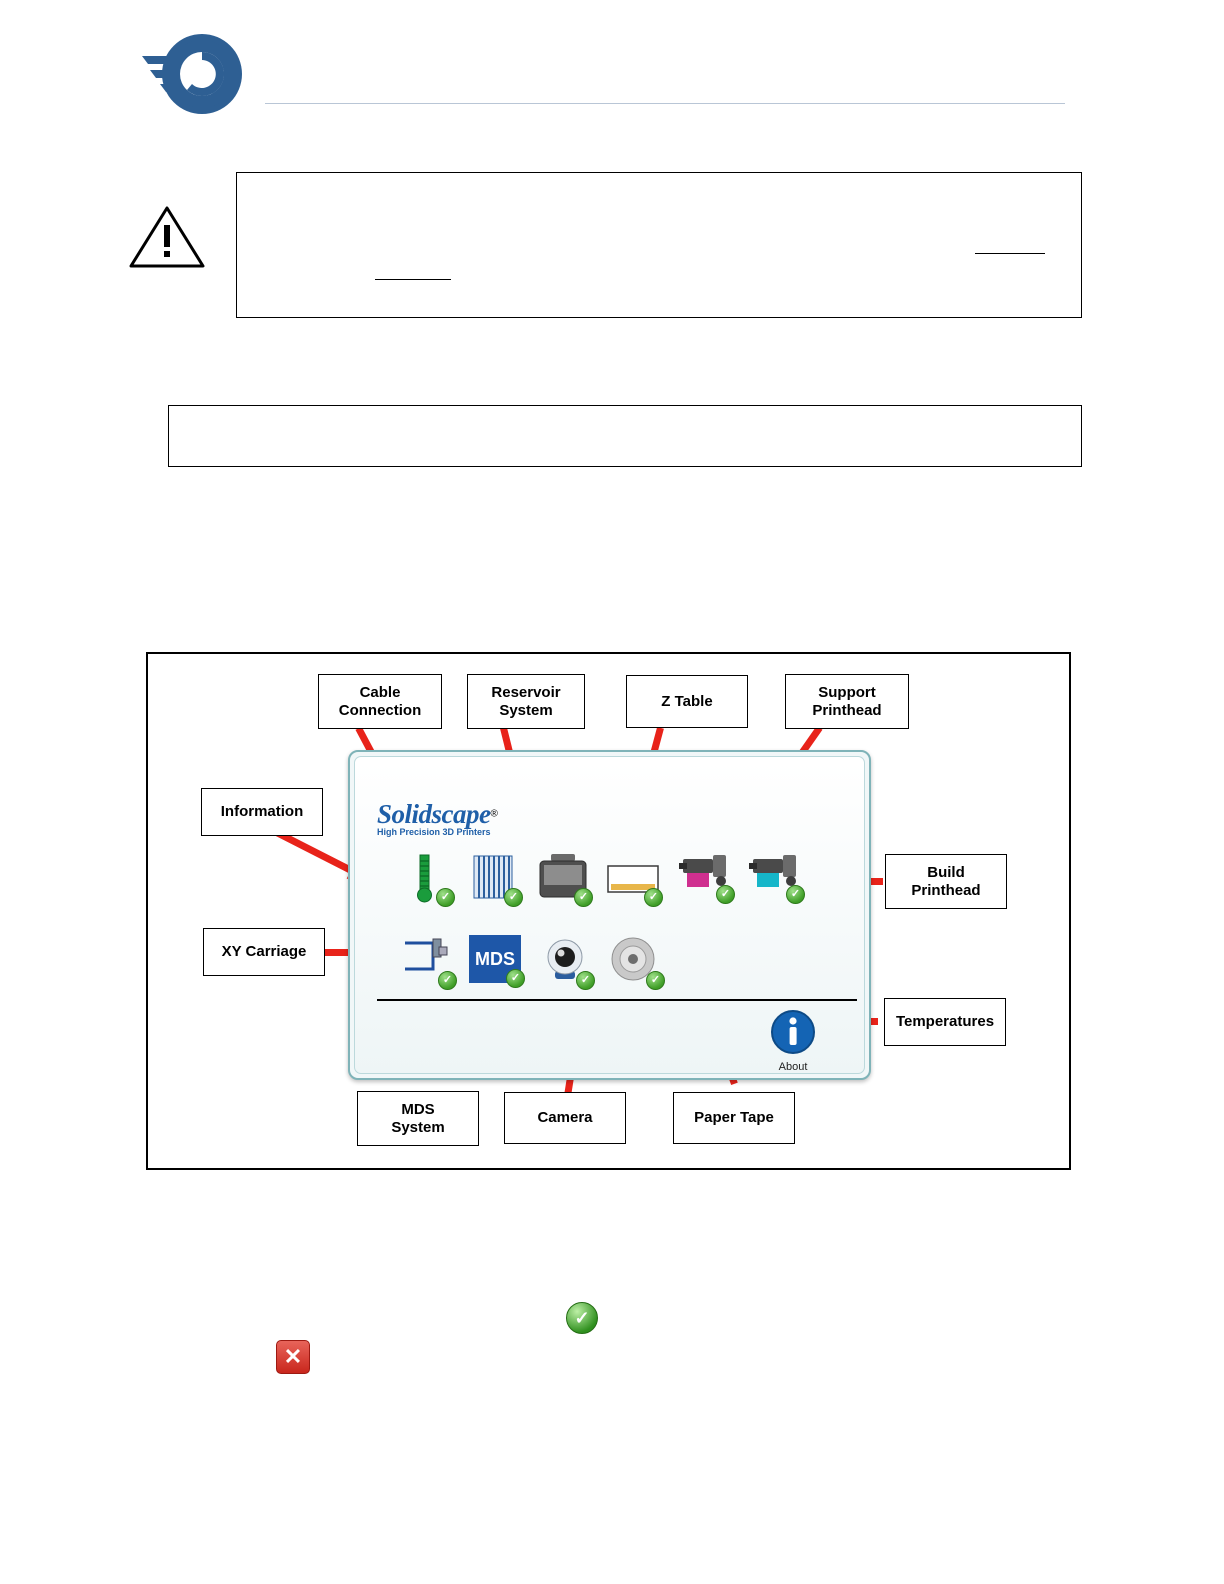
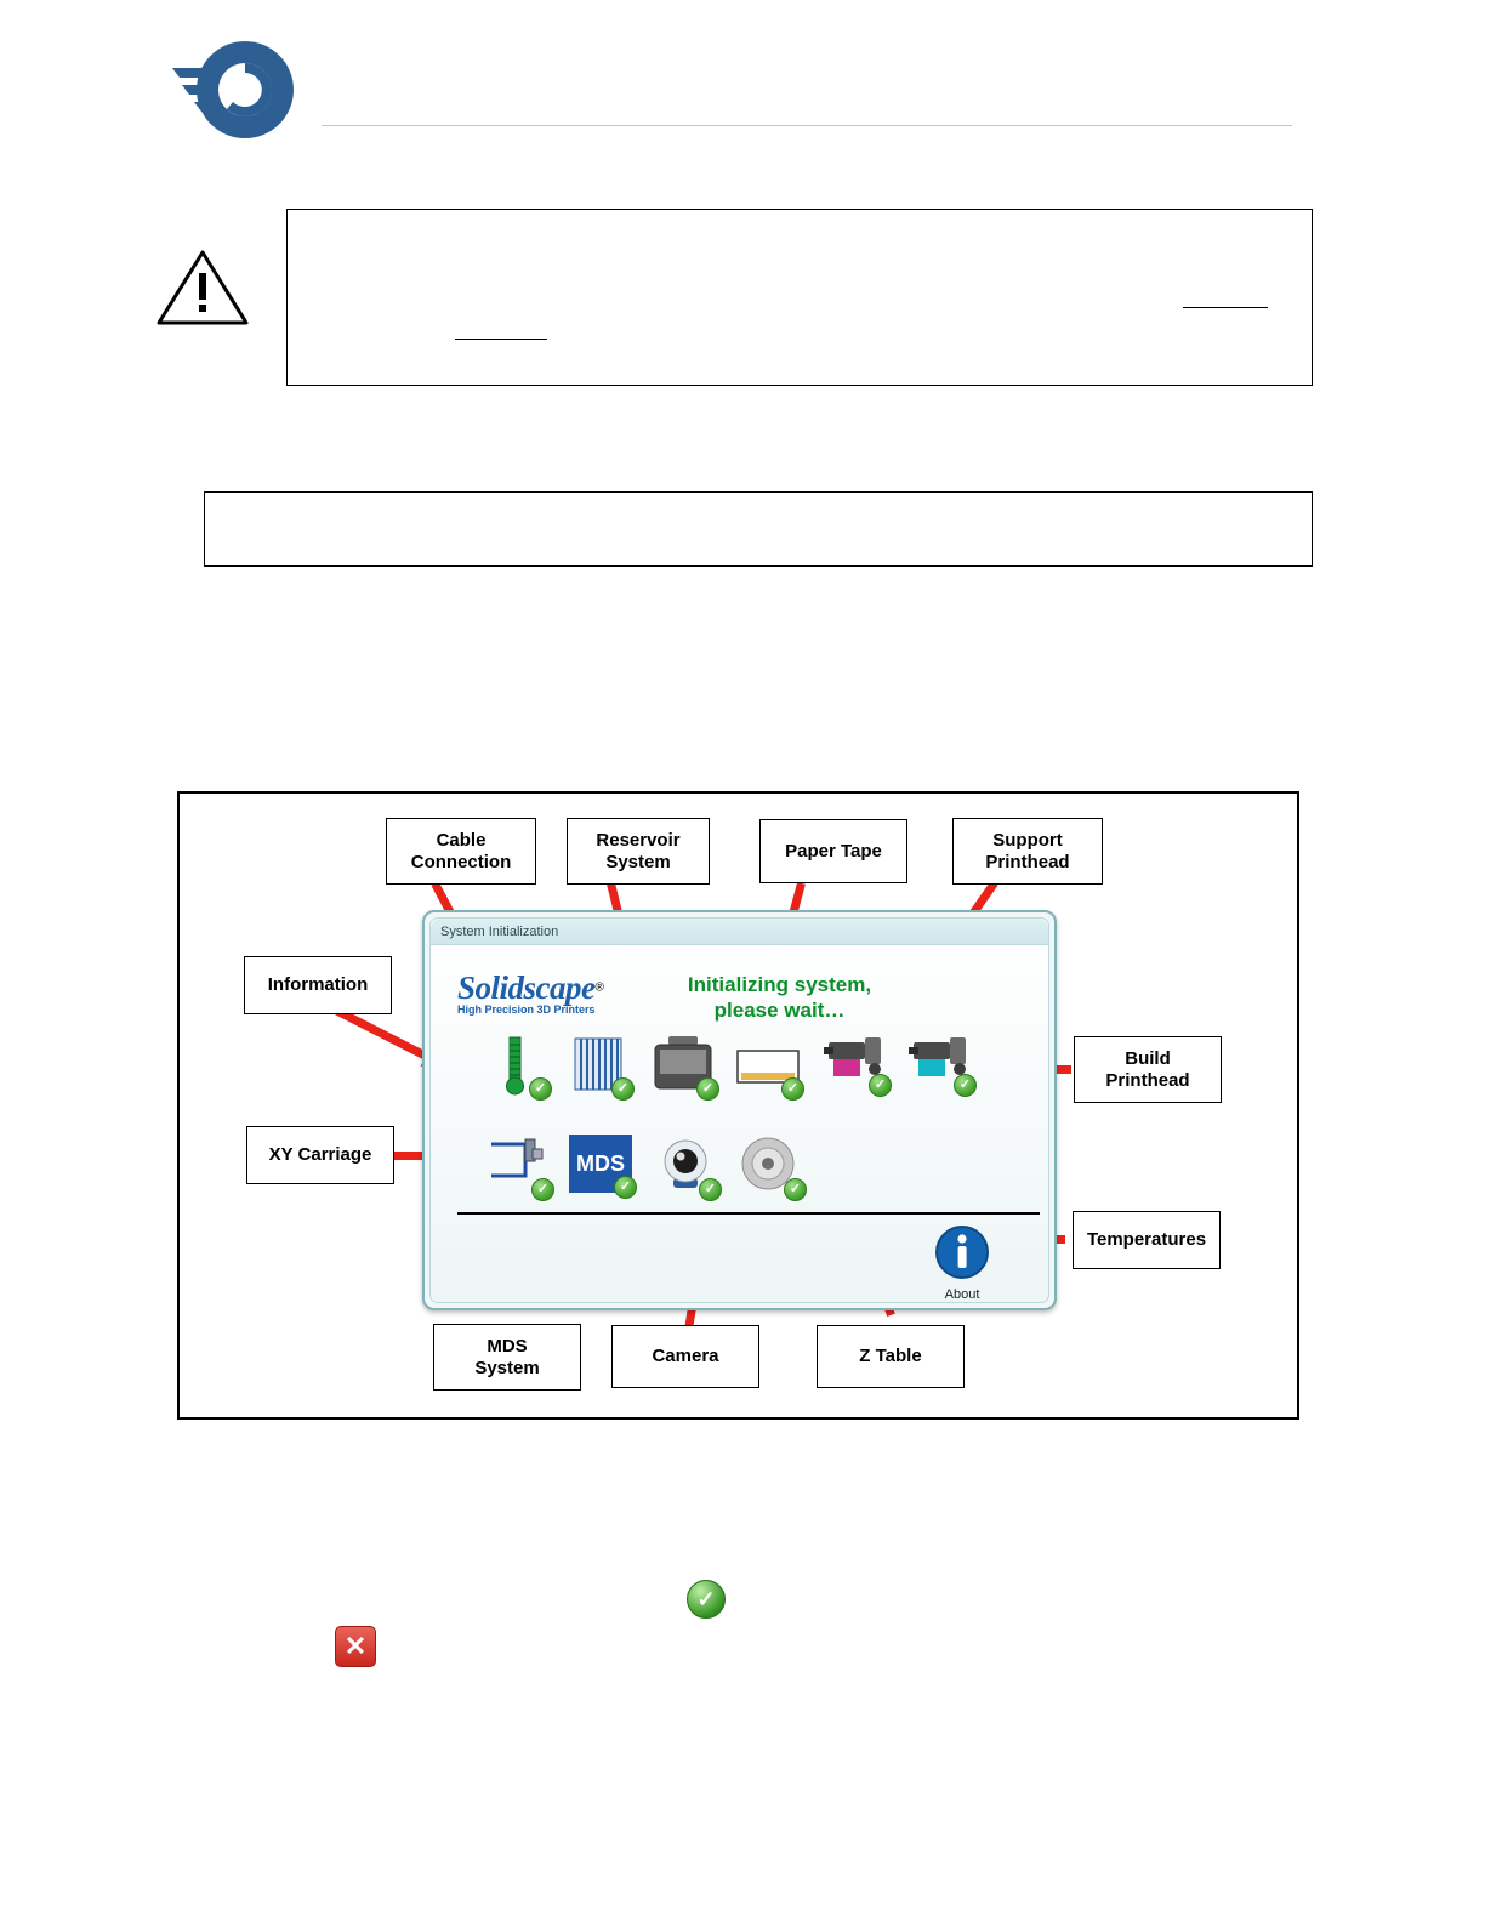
  Cable
  Connection
  Reservoir
  System
- Z Table
+ Paper Tape
  Support
  Printhead
  Information
  Build
  Printhead
  XY Carriage
  Temperatures
  MDS
  System
  Camera
- Paper Tape
+ Z Table
+ System Initialization
  Solidscape®
  High Precision 3D Printers
+ Initializing system,
+ please wait…
  ✓
  ✓
  ✓
  ✓
  ✓
  ✓
  ✓
  MDS
  ✓
  ✓
  ✓
  About
  ✓
  ✕
